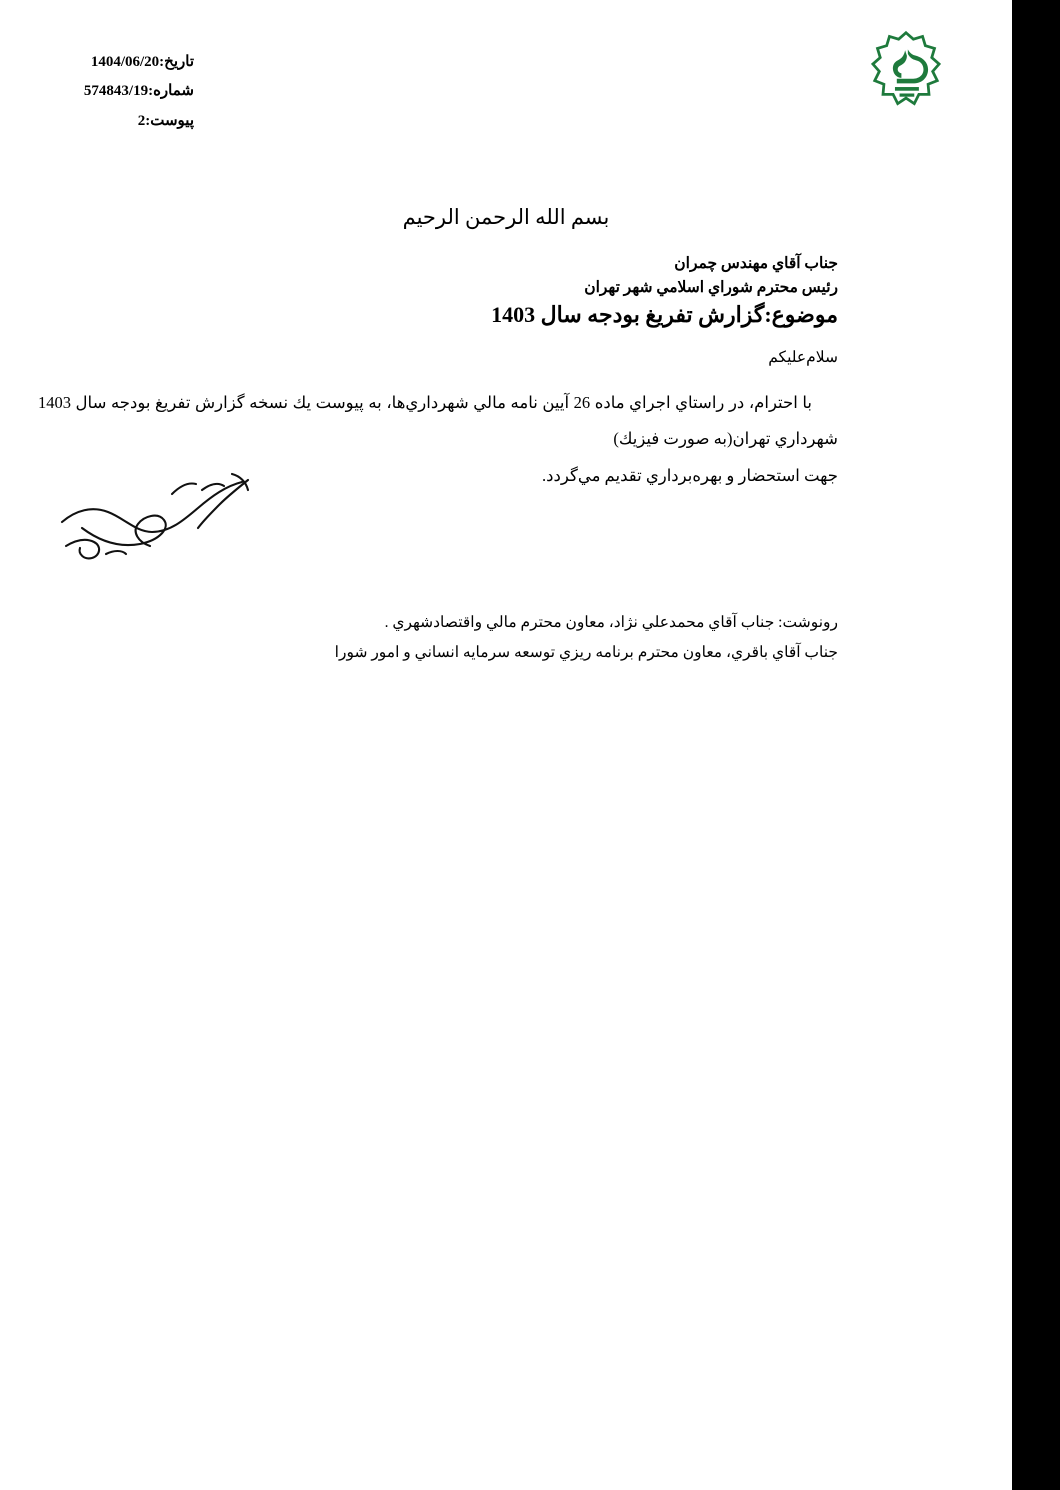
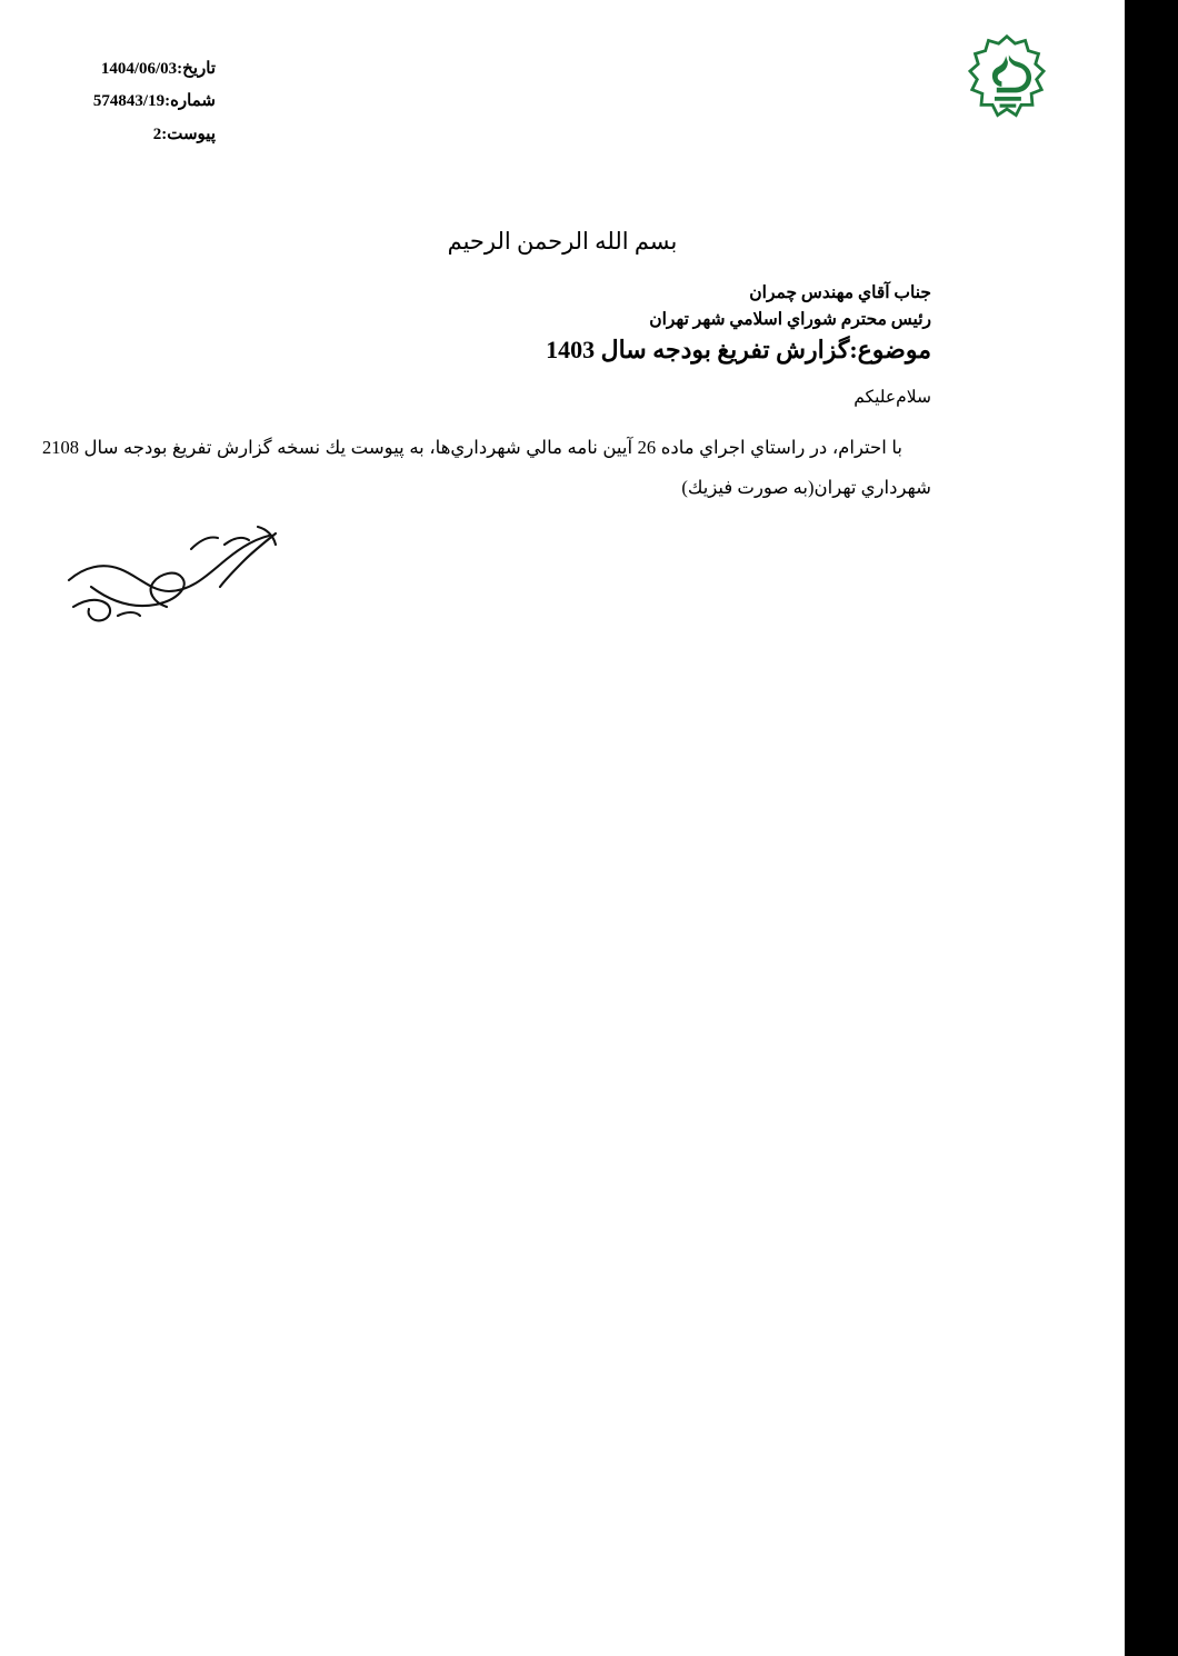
- تاريخ:1404/06/20
+ تاريخ:1404/06/03
  شماره:574843/19
  پيوست:2
  بسم الله الرحمن الرحيم
  جناب آقاي مهندس چمران
  رئيس محترم شوراي اسلامي شهر تهران
  موضوع:گزارش تفريغ بودجه سال 1403
  سلام‌عليكم
- با احترام، در راستاي اجراي ماده 26 آيين نامه مالي شهرداري‌ها، به پيوست يك نسخه گزارش تفريغ بودجه سال 1403 شهرداري تهران(به صورت فيزيك)
+ با احترام، در راستاي اجراي ماده 26 آيين نامه مالي شهرداري‌ها، به پيوست يك نسخه گزارش تفريغ بودجه سال 2108 شهرداري تهران(به صورت فيزيك)
- جهت استحضار و بهره‌برداري تقديم مي‌گردد.
- رونوشت: جناب آقاي محمدعلي نژاد، معاون محترم مالي واقتصادشهري .
- جناب آقاي باقري، معاون محترم برنامه ريزي توسعه سرمايه انساني و امور شورا
